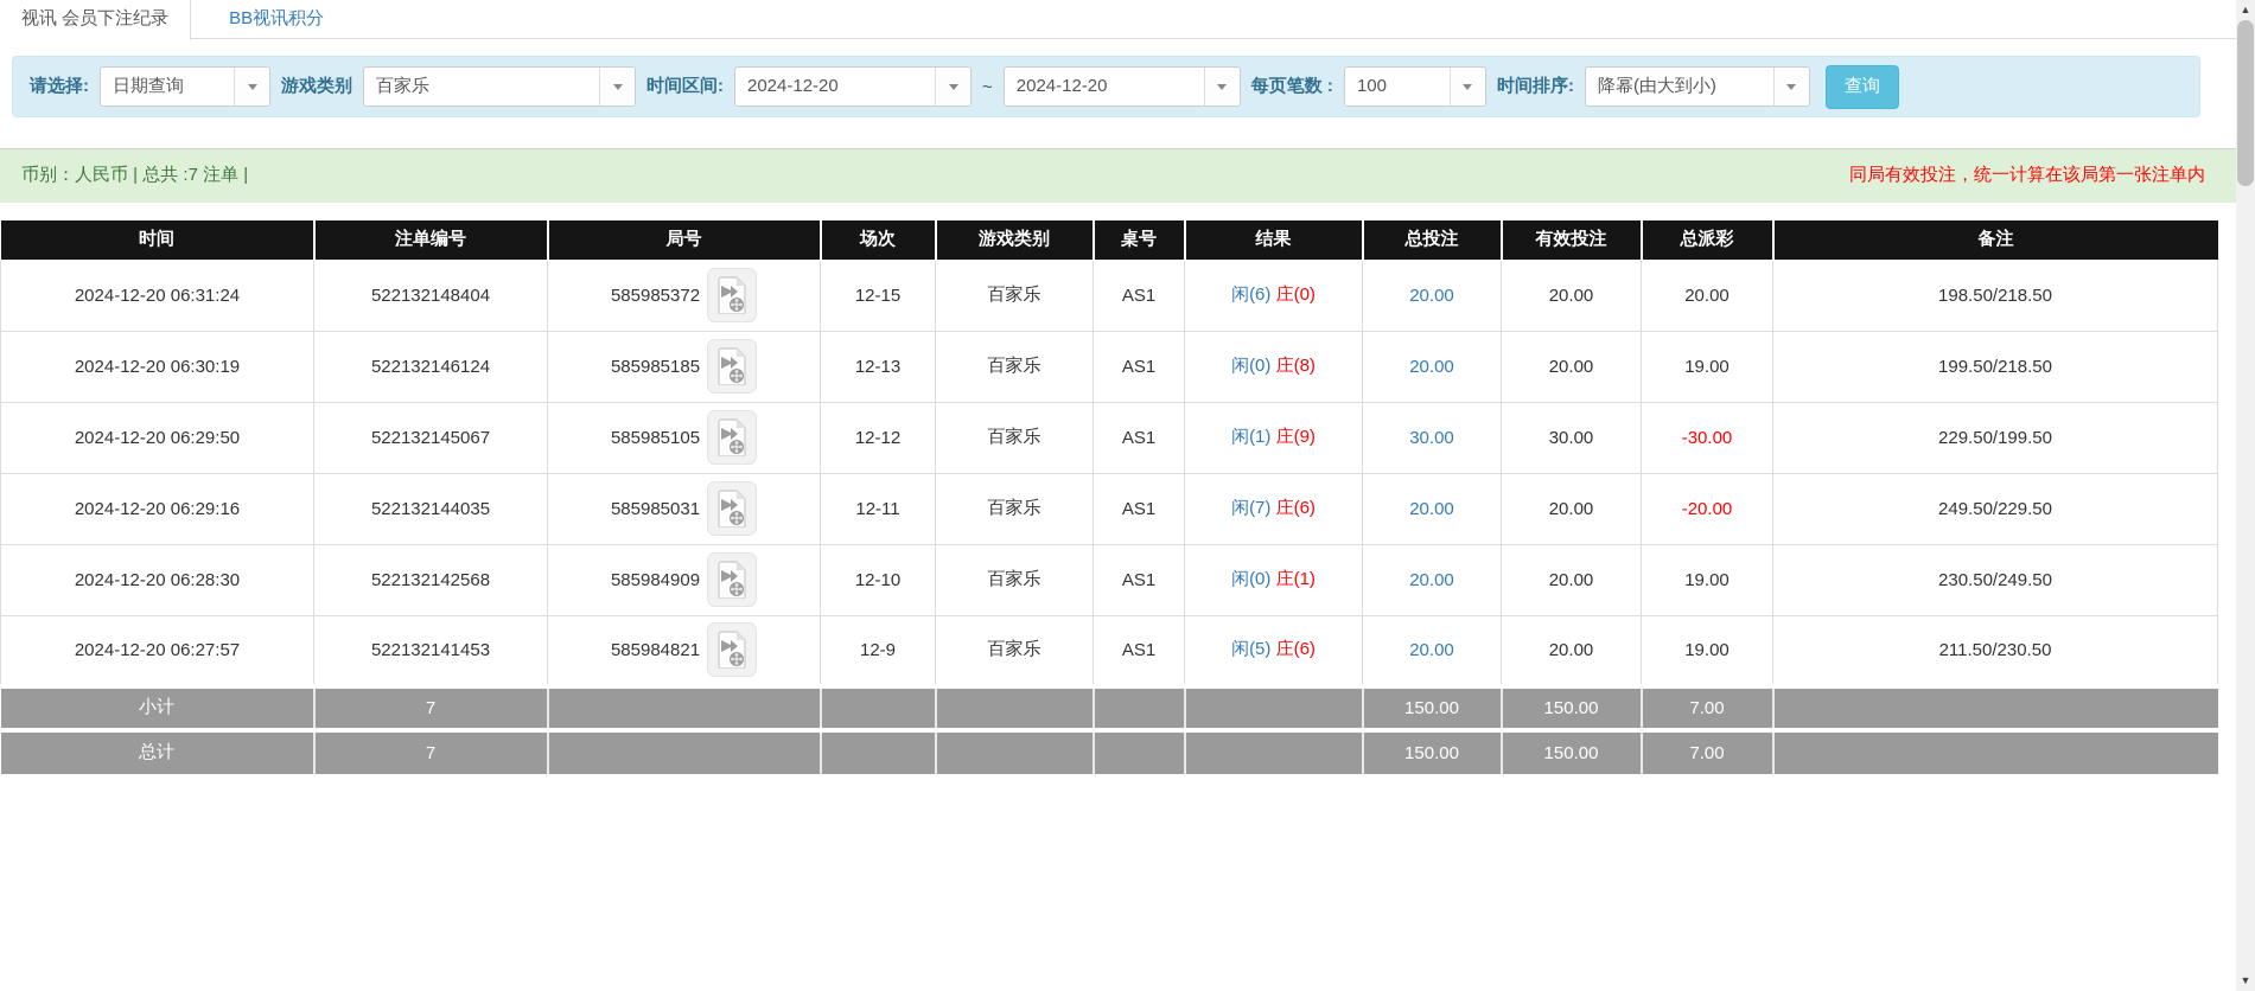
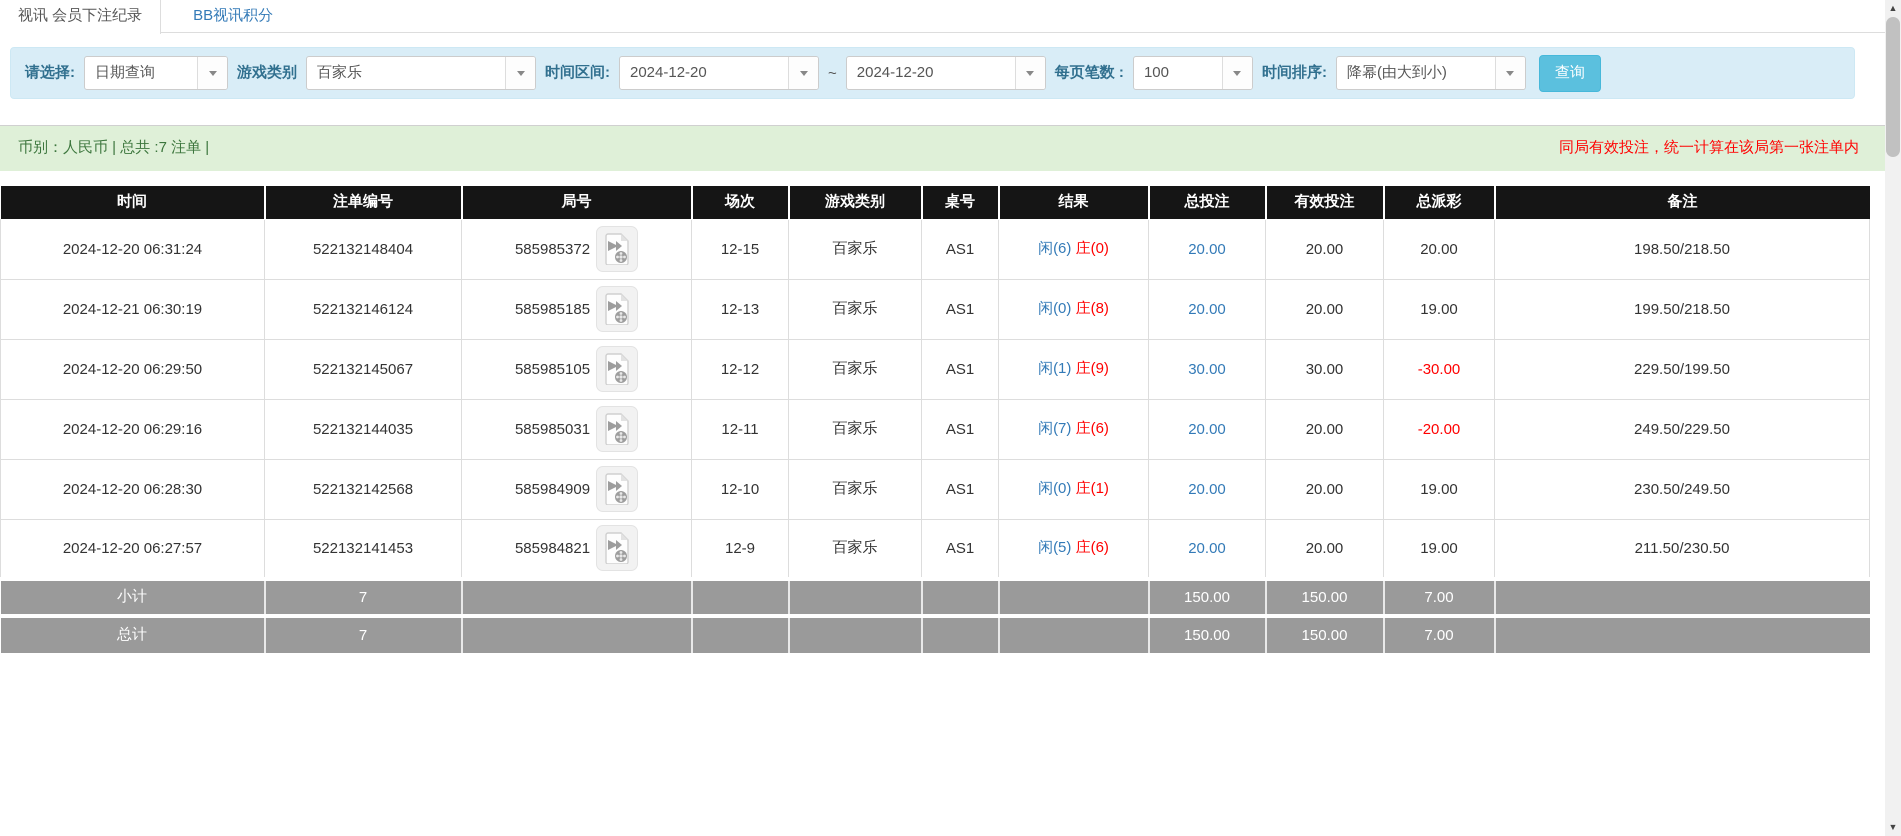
  视讯 会员下注纪录
  BB视讯积分
  请选择:
  日期查询
  游戏类别
  百家乐
  时间区间:
  2024-12-20
  ~
  2024-12-20
  每页笔数 :
  100
  时间排序:
  降幂(由大到小)
  查询
  币别：人民币 | 总共 :7 注单 |
  同局有效投注，统一计算在该局第一张注单内
  时间	注单编号	局号	场次	游戏类别	桌号	结果	总投注	有效投注	总派彩	备注
  2024-12-20 06:31:24	522132148404	585985372	12-15	百家乐	AS1	闲(6) 庄(0)	20.00	20.00	20.00	198.50/218.50
- 2024-12-20 06:30:19	522132146124	585985185	12-13	百家乐	AS1	闲(0) 庄(8)	20.00	20.00	19.00	199.50/218.50
+ 2024-12-21 06:30:19	522132146124	585985185	12-13	百家乐	AS1	闲(0) 庄(8)	20.00	20.00	19.00	199.50/218.50
  2024-12-20 06:29:50	522132145067	585985105	12-12	百家乐	AS1	闲(1) 庄(9)	30.00	30.00	-30.00	229.50/199.50
  2024-12-20 06:29:16	522132144035	585985031	12-11	百家乐	AS1	闲(7) 庄(6)	20.00	20.00	-20.00	249.50/229.50
  2024-12-20 06:28:30	522132142568	585984909	12-10	百家乐	AS1	闲(0) 庄(1)	20.00	20.00	19.00	230.50/249.50
  2024-12-20 06:27:57	522132141453	585984821	12-9	百家乐	AS1	闲(5) 庄(6)	20.00	20.00	19.00	211.50/230.50
  小计	7						150.00	150.00	7.00
  总计	7						150.00	150.00	7.00
  ▲
  ▼
